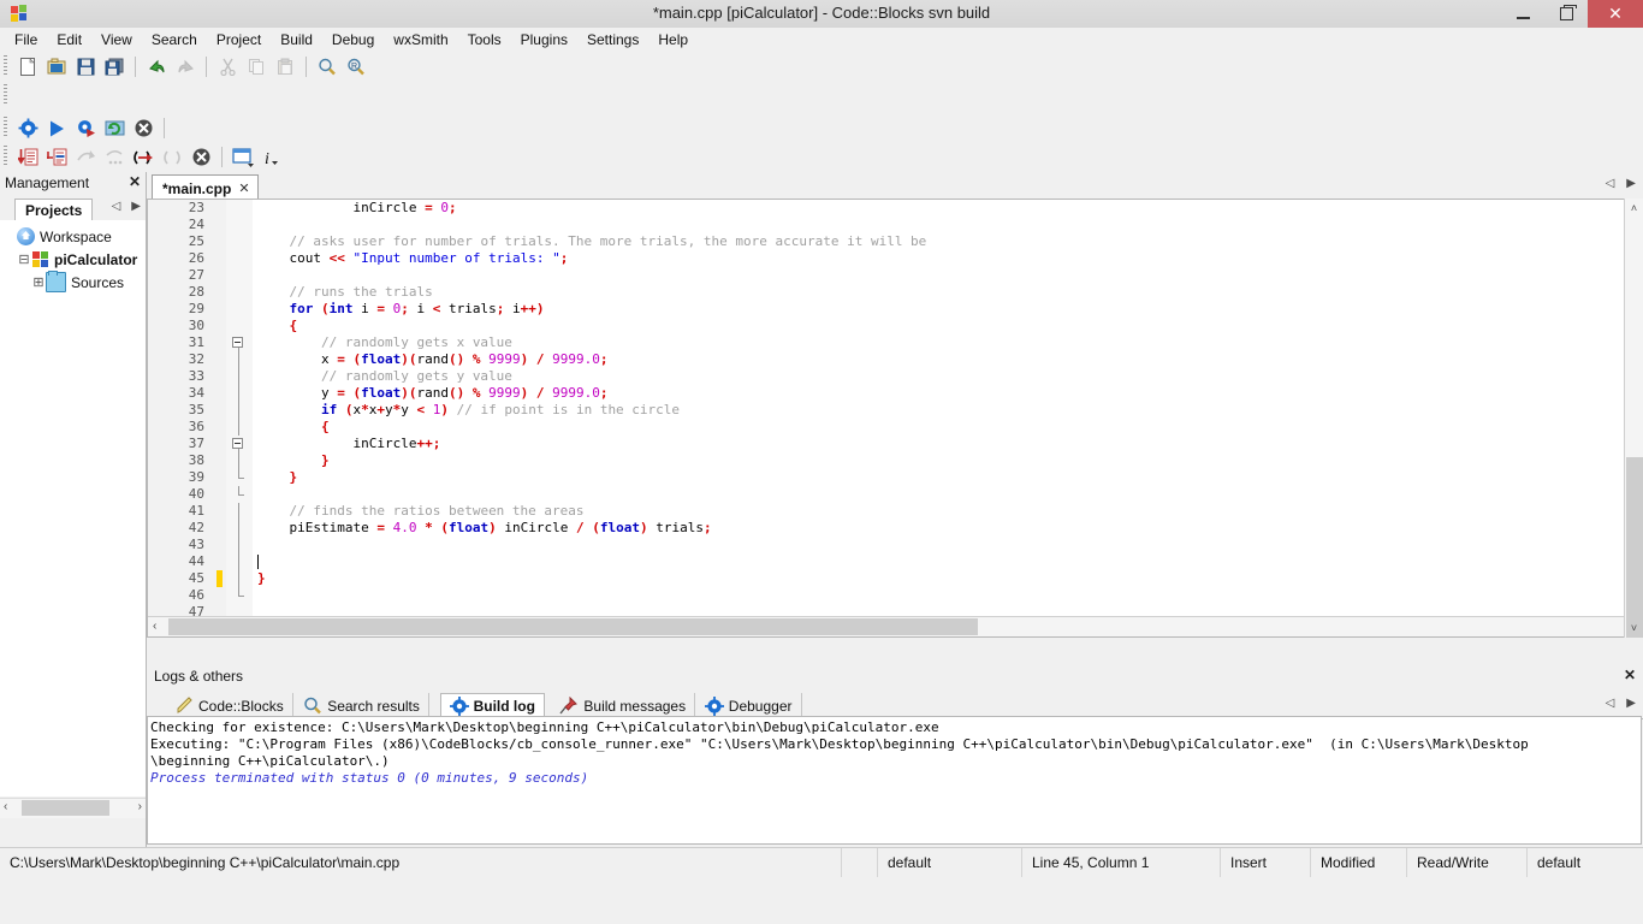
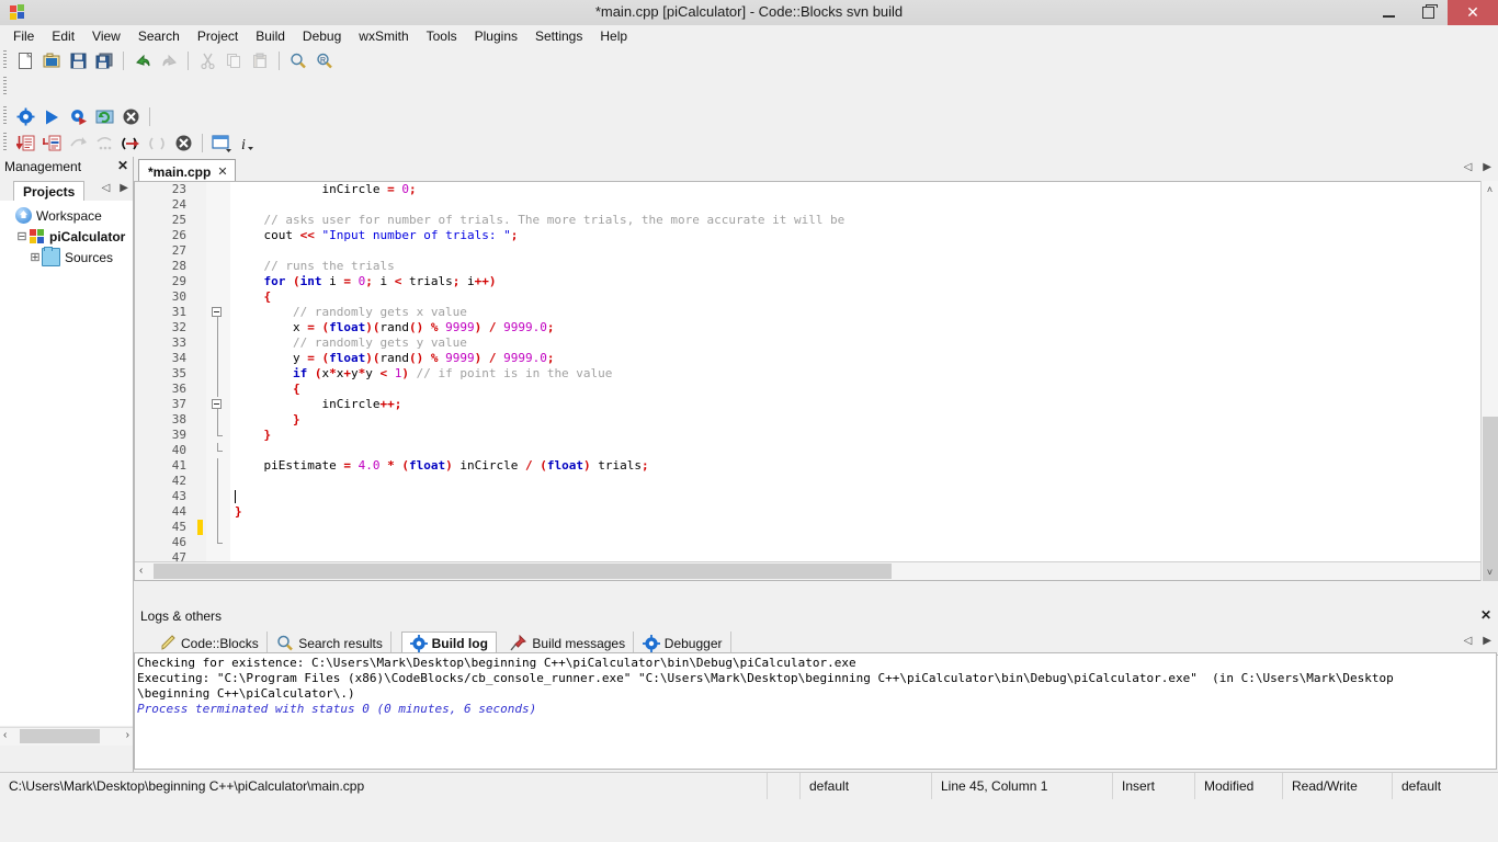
  *main.cpp [piCalculator] - Code::Blocks svn build
  ✕
  File
  Edit
  View
  Search
  Project
  Build
  Debug
  wxSmith
  Tools
  Plugins
  Settings
  Help
  i
  Management
  ✕
  Projects
  ◁
  ▶
  Workspace
  ⊟
  piCalculator
  ⊞
  Sources
  ‹
  ›
  *main.cpp
  ✕
  ◁
  ▶
  23
  24
  25
  26
  27
  28
  29
  30
  31
  32
  33
  34
  35
  36
  37
  38
  39
  40
  41
  42
  43
  44
  45
  46
  47
  inCircle = 0;
  // asks user for number of trials. The more trials, the more accurate it will be
  cout << "Input number of trials: ";
  // runs the trials
  for (int i = 0; i < trials; i++)
  {
  // randomly gets x value
  x = (float)(rand() % 9999) / 9999.0;
  // randomly gets y value
  y = (float)(rand() % 9999) / 9999.0;
- if (x*x+y*y < 1) // if point is in the circle
+ if (x*x+y*y < 1) // if point is in the value
  {
  inCircle++;
  }
  }
- // finds the ratios between the areas
  piEstimate = 4.0 * (float) inCircle / (float) trials;
  }
  ‹
  ˄
  ˅
  Logs & others
  ✕
  ◁
  ▶
  Code::Blocks
  Search results
  Build log
  Build messages
  Debugger
  Checking for existence: C:\Users\Mark\Desktop\beginning C++\piCalculator\bin\Debug\piCalculator.exe
  Executing: "C:\Program Files (x86)\CodeBlocks/cb_console_runner.exe" "C:\Users\Mark\Desktop\beginning C++\piCalculator\bin\Debug\piCalculator.exe" (in C:\Users\Mark\Desktop
  \beginning C++\piCalculator\.)
- Process terminated with status 0 (0 minutes, 9 seconds)
+ Process terminated with status 0 (0 minutes, 6 seconds)
  C:\Users\Mark\Desktop\beginning C++\piCalculator\main.cpp
  default
  Line 45, Column 1
  Insert
  Modified
  Read/Write
  default
